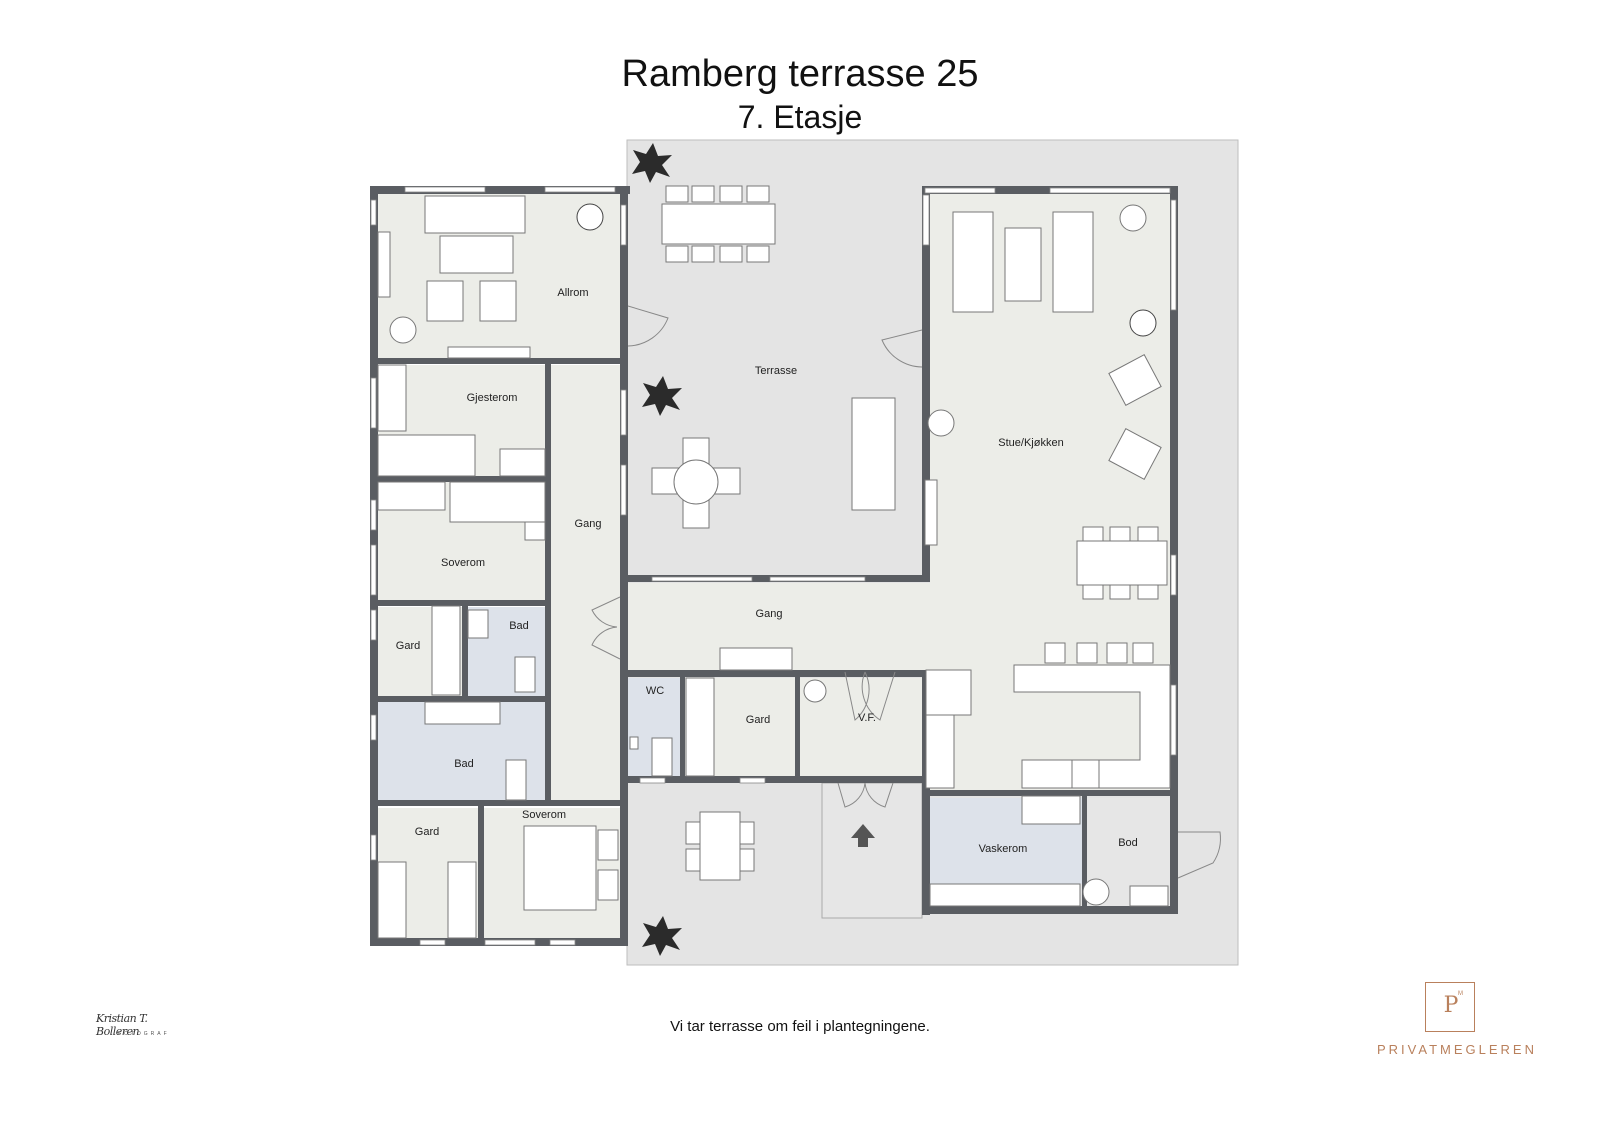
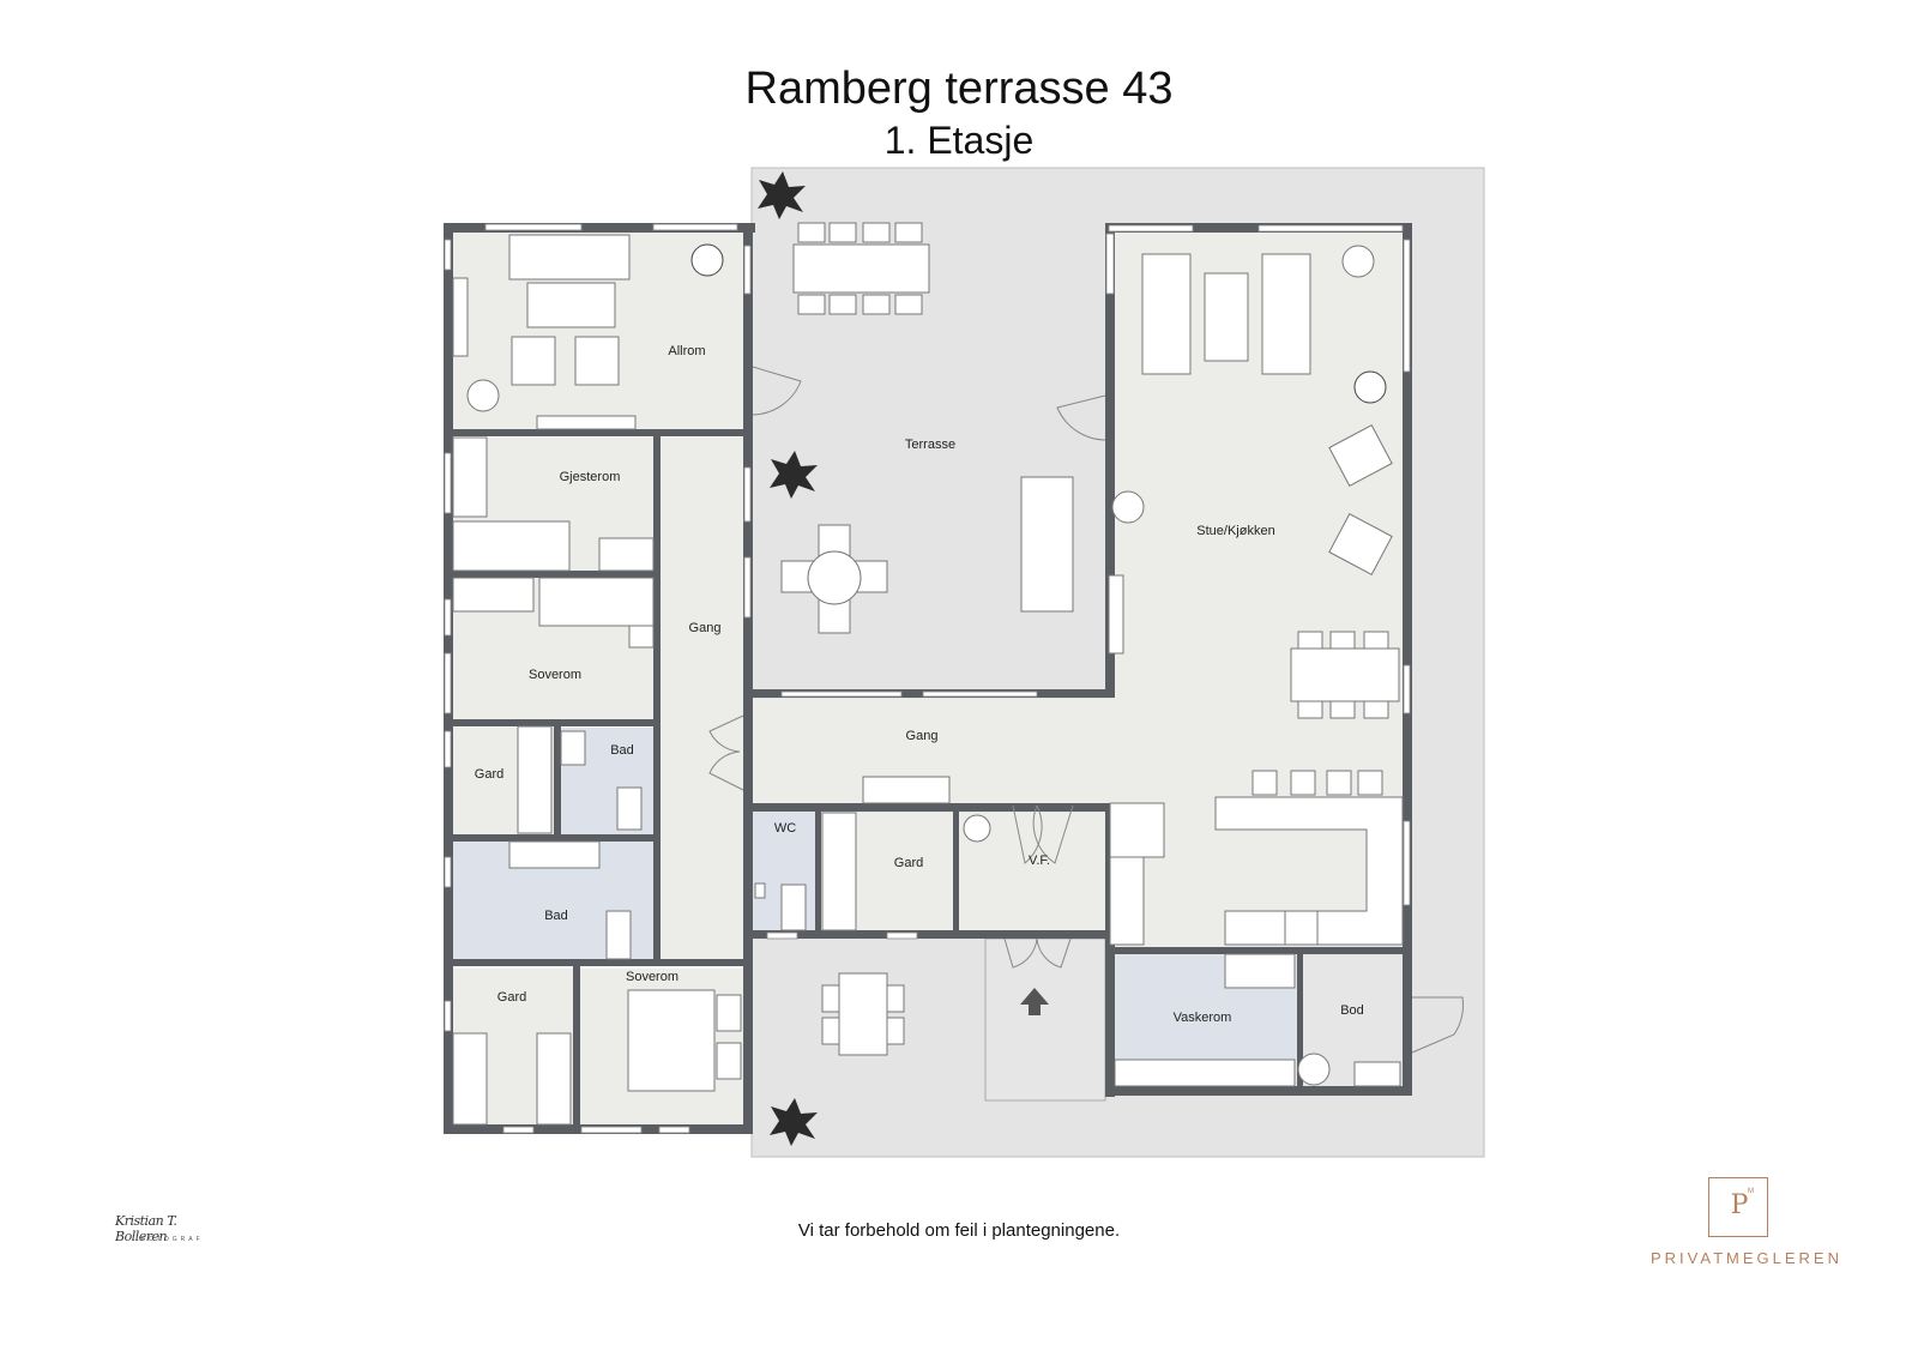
- Ramberg terrasse 25
+ Ramberg terrasse 43
- 7. Etasje
+ 1. Etasje
  Allrom
  Gjesterom
  Soverom
  Gang
  Gard
  Bad
  Bad
  Gard
  Soverom
  Terrasse
  Gang
  WC
  Gard
  V.F.
  Stue/Kjøkken
  Vaskerom
  Bod
  Kristian T. Bolleren
- Vi tar terrasse om feil i plantegningene.
+ Vi tar forbehold om feil i plantegningene.
  P
  PRIVATMEGLEREN
